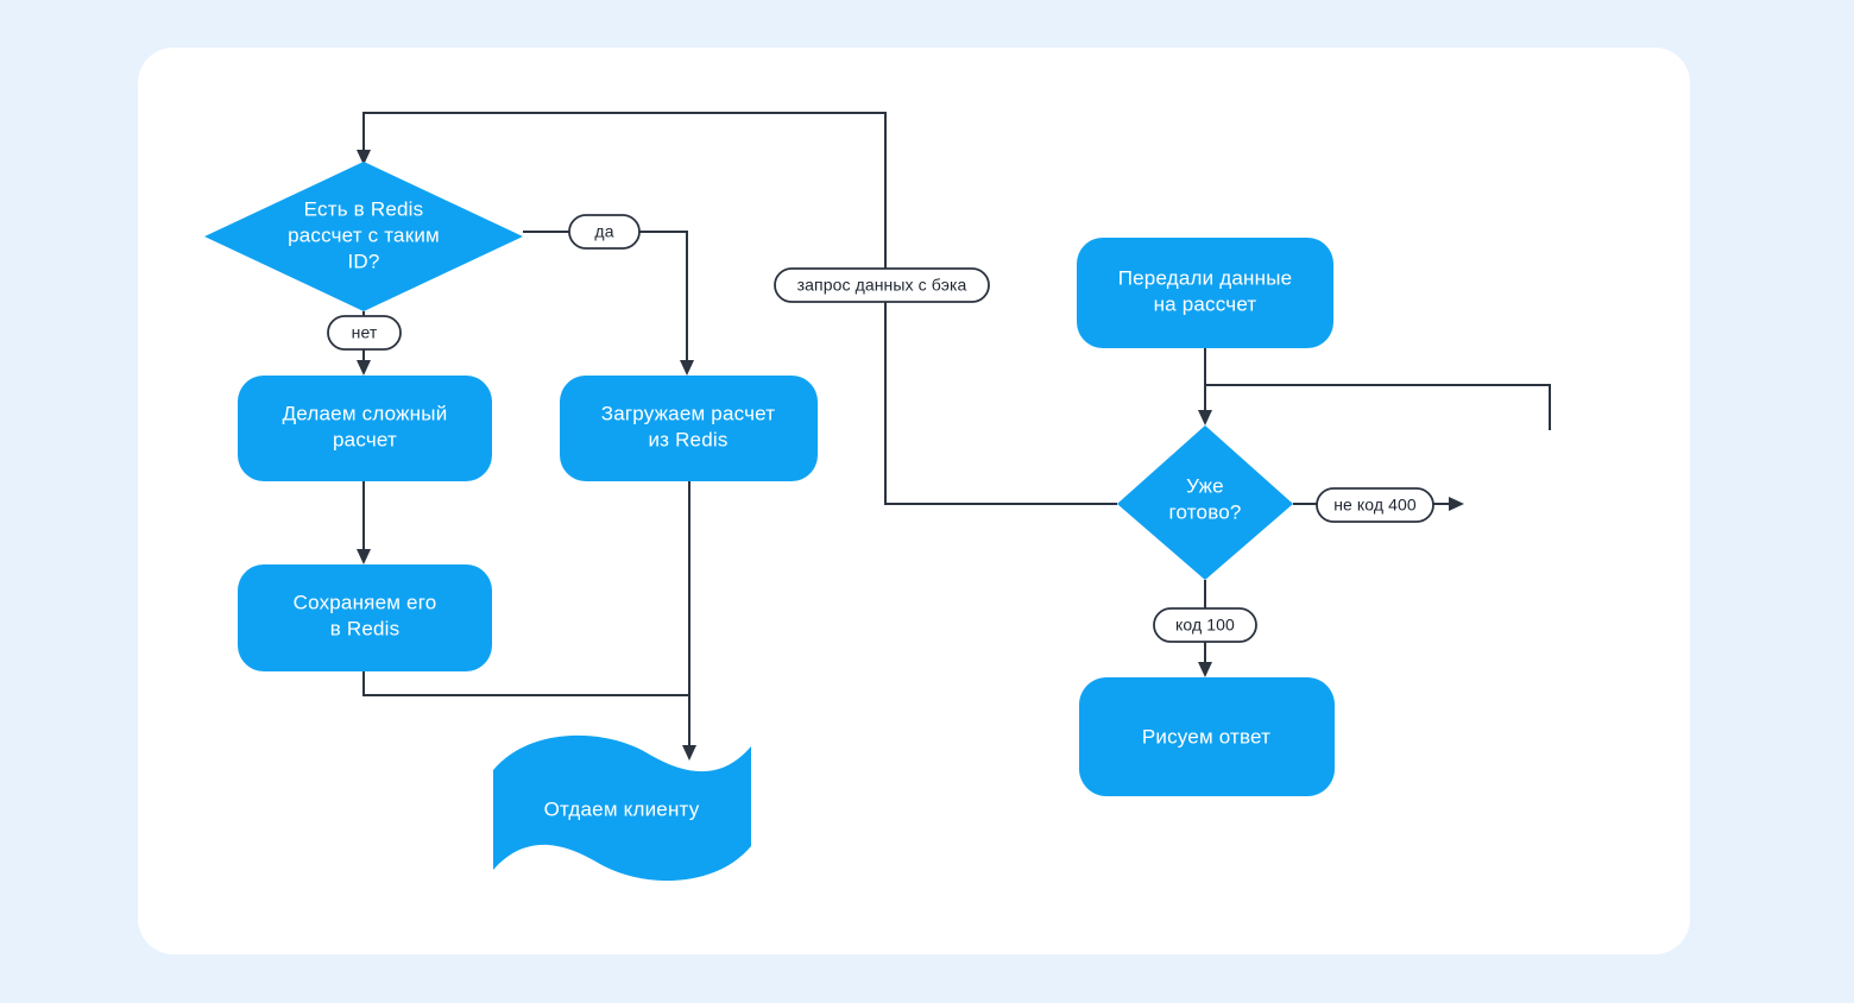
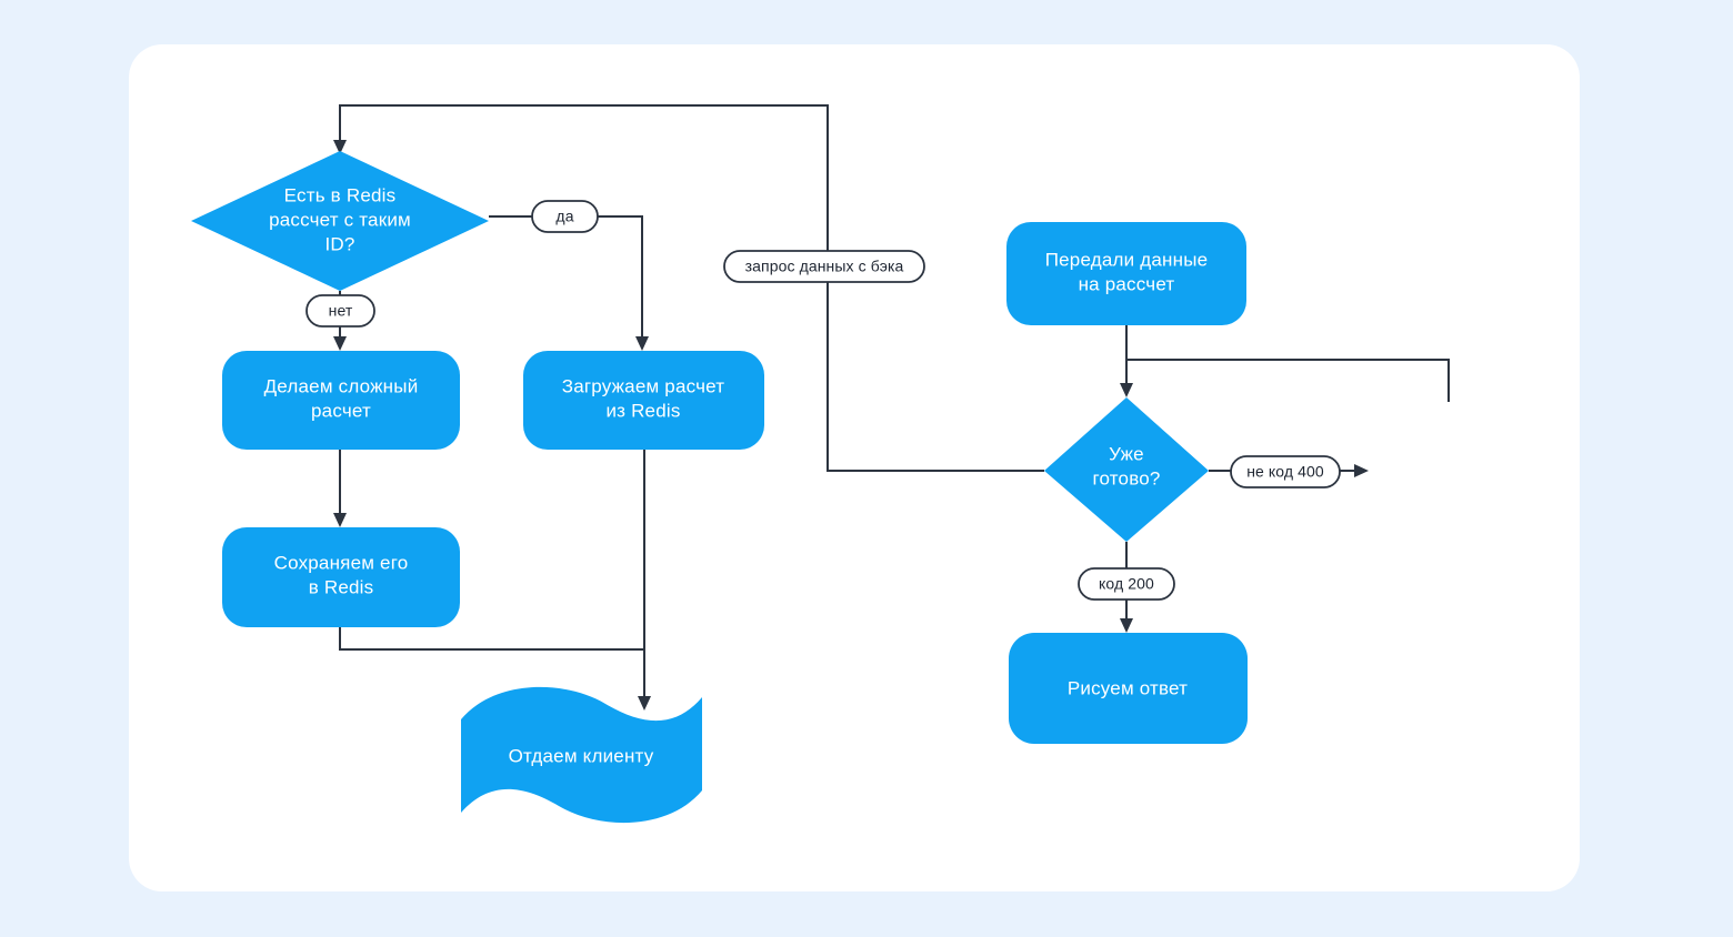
  Есть в Redis
  рассчет с таким
  ID?
  Делаем сложный
  расчет
  Загружаем расчет
  из Redis
  Сохраняем его
  в Redis
  Отдаем клиенту
  Передали данные
  на рассчет
  Уже
  готово?
  Рисуем ответ
  да
  нет
  запрос данных с бэка
  не код 400
- код 100
+ код 200
